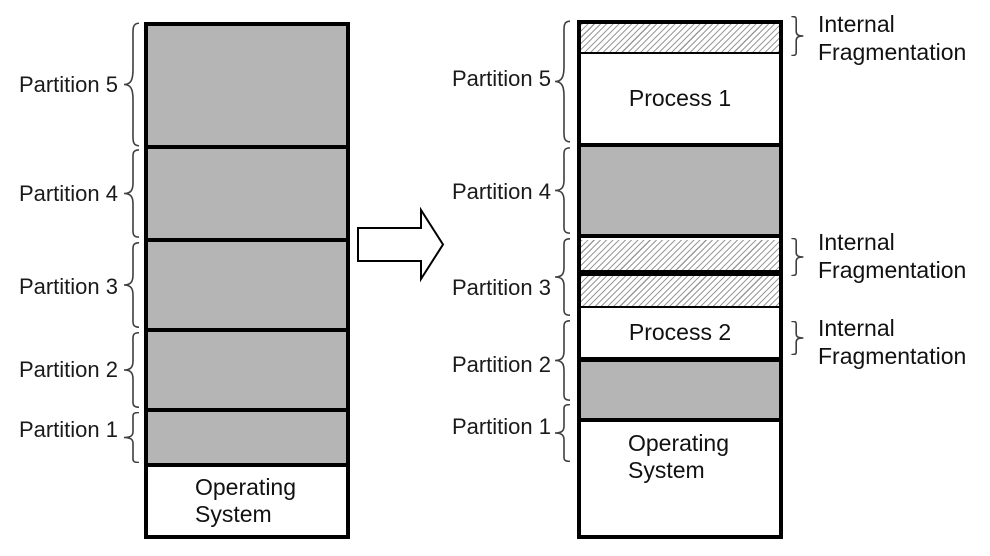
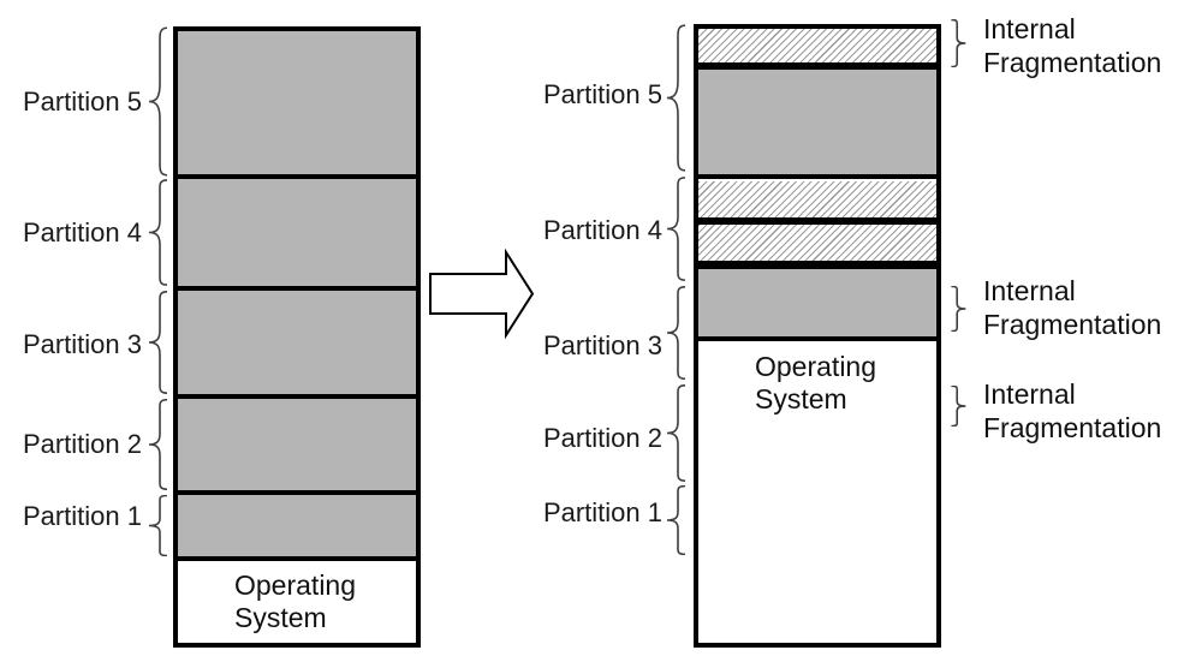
  Partition 5
  Partition 4
  Partition 3
  Partition 2
  Partition 1
  Operating System
  Partition 5
  Partition 4
  Partition 3
  Partition 2
  Partition 1
- Process 1
- Process 2
  Operating System
  Internal Fragmentation
  Internal Fragmentation
  Internal Fragmentation
